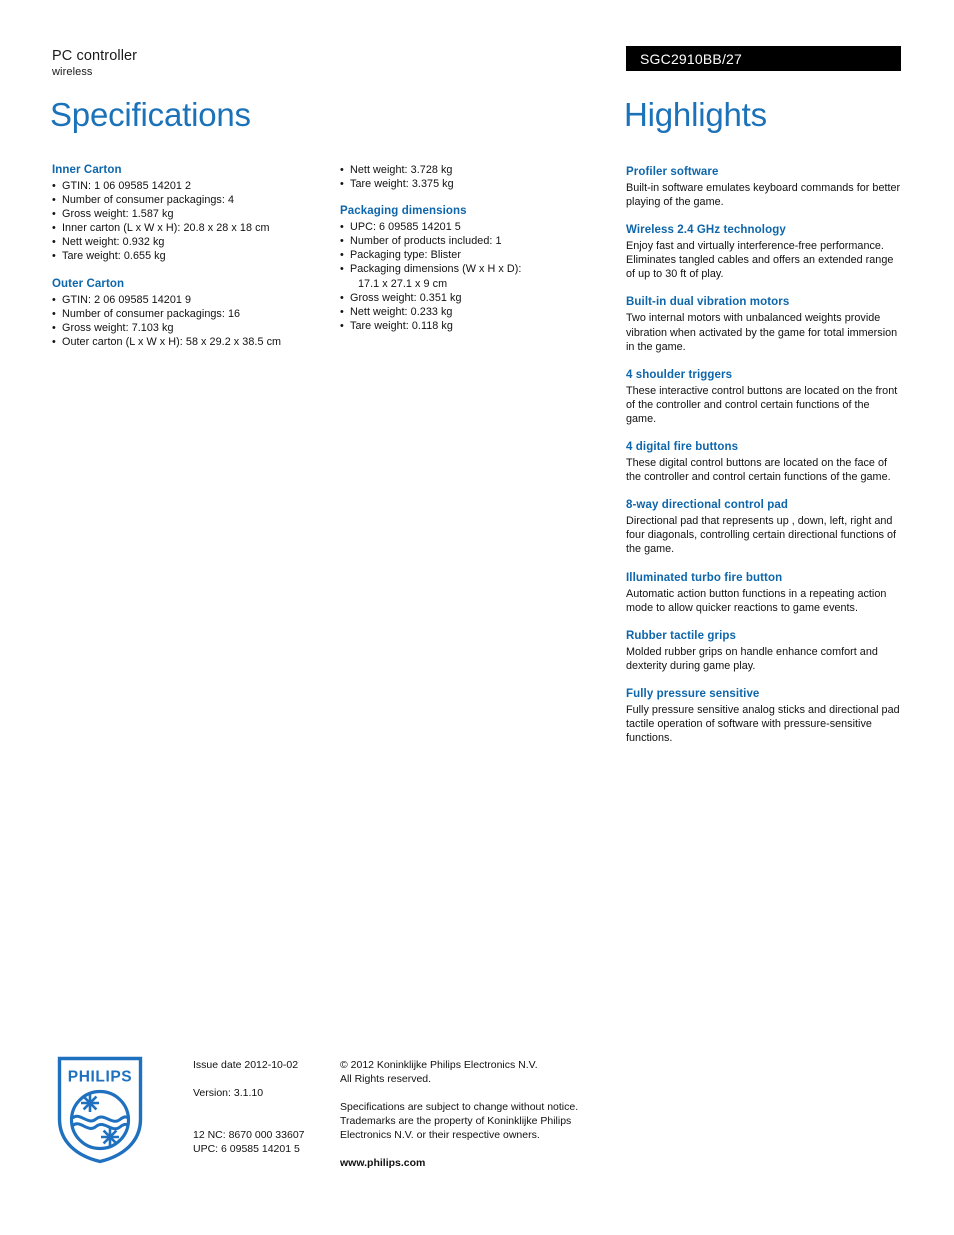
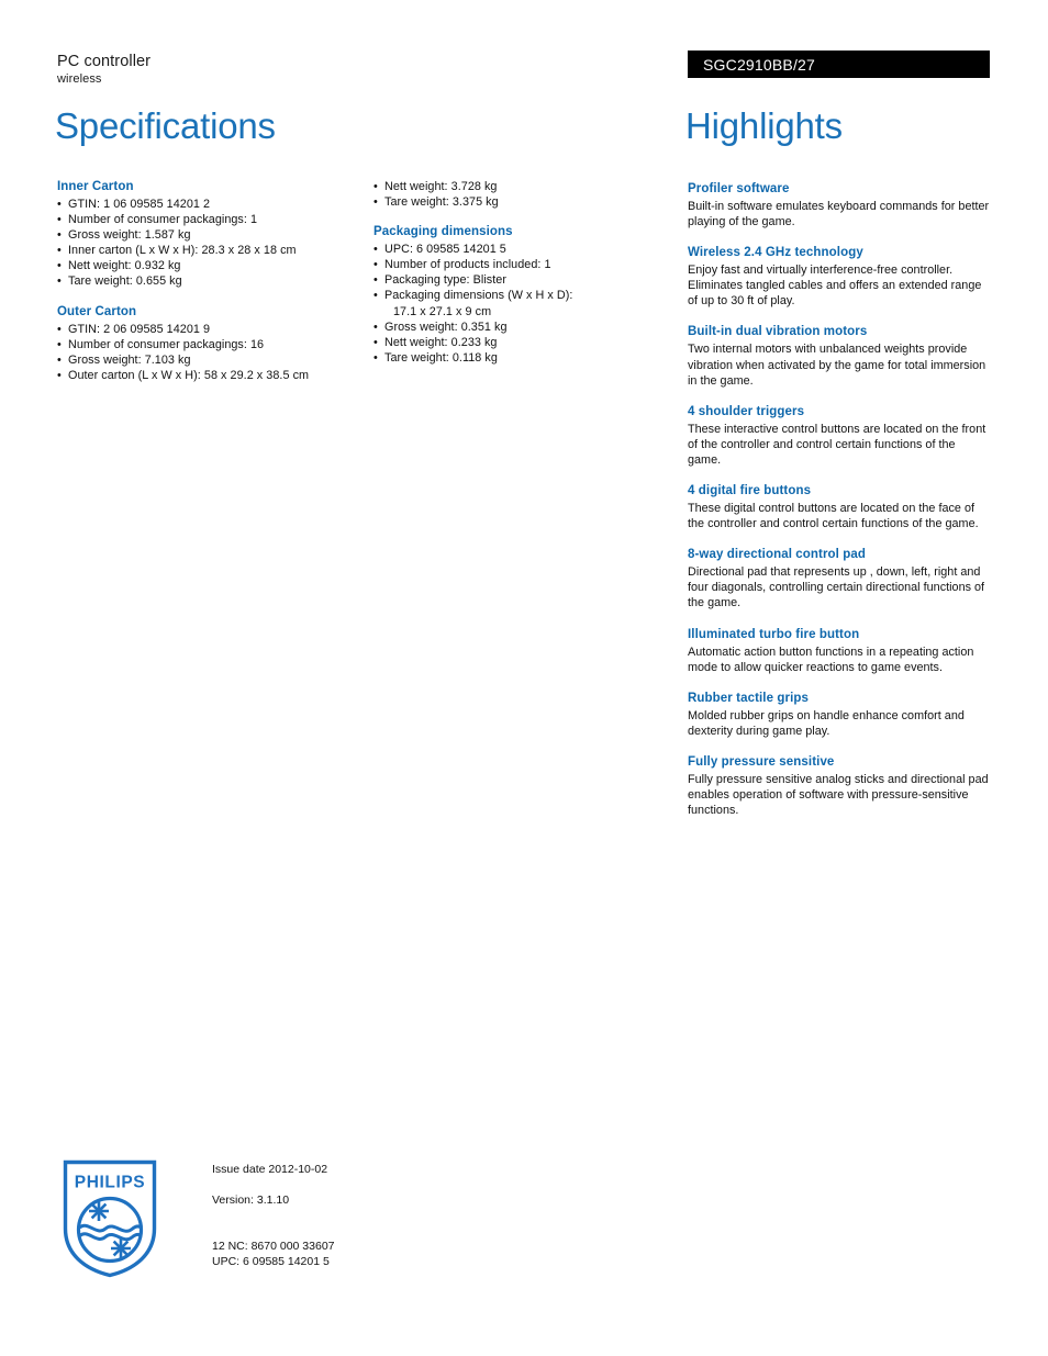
  PC controller
  wireless
  SGC2910BB/27
  Specifications
  Highlights
  Inner Carton
  •
  GTIN: 1 06 09585 14201 2
  •
- Number of consumer packagings: 4
+ Number of consumer packagings: 1
  •
  Gross weight: 1.587 kg
  •
- Inner carton (L x W x H): 20.8 x 28 x 18 cm
+ Inner carton (L x W x H): 28.3 x 28 x 18 cm
  •
  Nett weight: 0.932 kg
  •
  Tare weight: 0.655 kg
  Outer Carton
  •
  GTIN: 2 06 09585 14201 9
  •
  Number of consumer packagings: 16
  •
  Gross weight: 7.103 kg
  •
  Outer carton (L x W x H): 58 x 29.2 x 38.5 cm
  •
  Nett weight: 3.728 kg
  •
  Tare weight: 3.375 kg
  Packaging dimensions
  •
  UPC: 6 09585 14201 5
  •
  Number of products included: 1
  •
  Packaging type: Blister
  •
  Packaging dimensions (W x H x D):
  17.1 x 27.1 x 9 cm
  •
  Gross weight: 0.351 kg
  •
  Nett weight: 0.233 kg
  •
  Tare weight: 0.118 kg
  Profiler software
  Built-in software emulates keyboard commands for better playing of the game.
  Wireless 2.4 GHz technology
- Enjoy fast and virtually interference-free performance. Eliminates tangled cables and offers an extended range of up to 30 ft of play.
+ Enjoy fast and virtually interference-free controller. Eliminates tangled cables and offers an extended range of up to 30 ft of play.
  Built-in dual vibration motors
  Two internal motors with unbalanced weights provide vibration when activated by the game for total immersion in the game.
  4 shoulder triggers
  These interactive control buttons are located on the front of the controller and control certain functions of the game.
  4 digital fire buttons
  These digital control buttons are located on the face of the controller and control certain functions of the game.
  8-way directional control pad
  Directional pad that represents up , down, left, right and four diagonals, controlling certain directional functions of the game.
  Illuminated turbo fire button
  Automatic action button functions in a repeating action mode to allow quicker reactions to game events.
  Rubber tactile grips
  Molded rubber grips on handle enhance comfort and dexterity during game play.
  Fully pressure sensitive
- Fully pressure sensitive analog sticks and directional pad tactile operation of software with pressure-sensitive functions.
+ Fully pressure sensitive analog sticks and directional pad enables operation of software with pressure-sensitive functions.
  PHILIPS
  Issue date 2012-10-02
  Version: 3.1.10
  12 NC: 8670 000 33607
  UPC: 6 09585 14201 5
- © 2012 Koninklijke Philips Electronics N.V.
- All Rights reserved.
- Specifications are subject to change without notice.
- Trademarks are the property of Koninklijke Philips
- Electronics N.V. or their respective owners.
- www.philips.com
